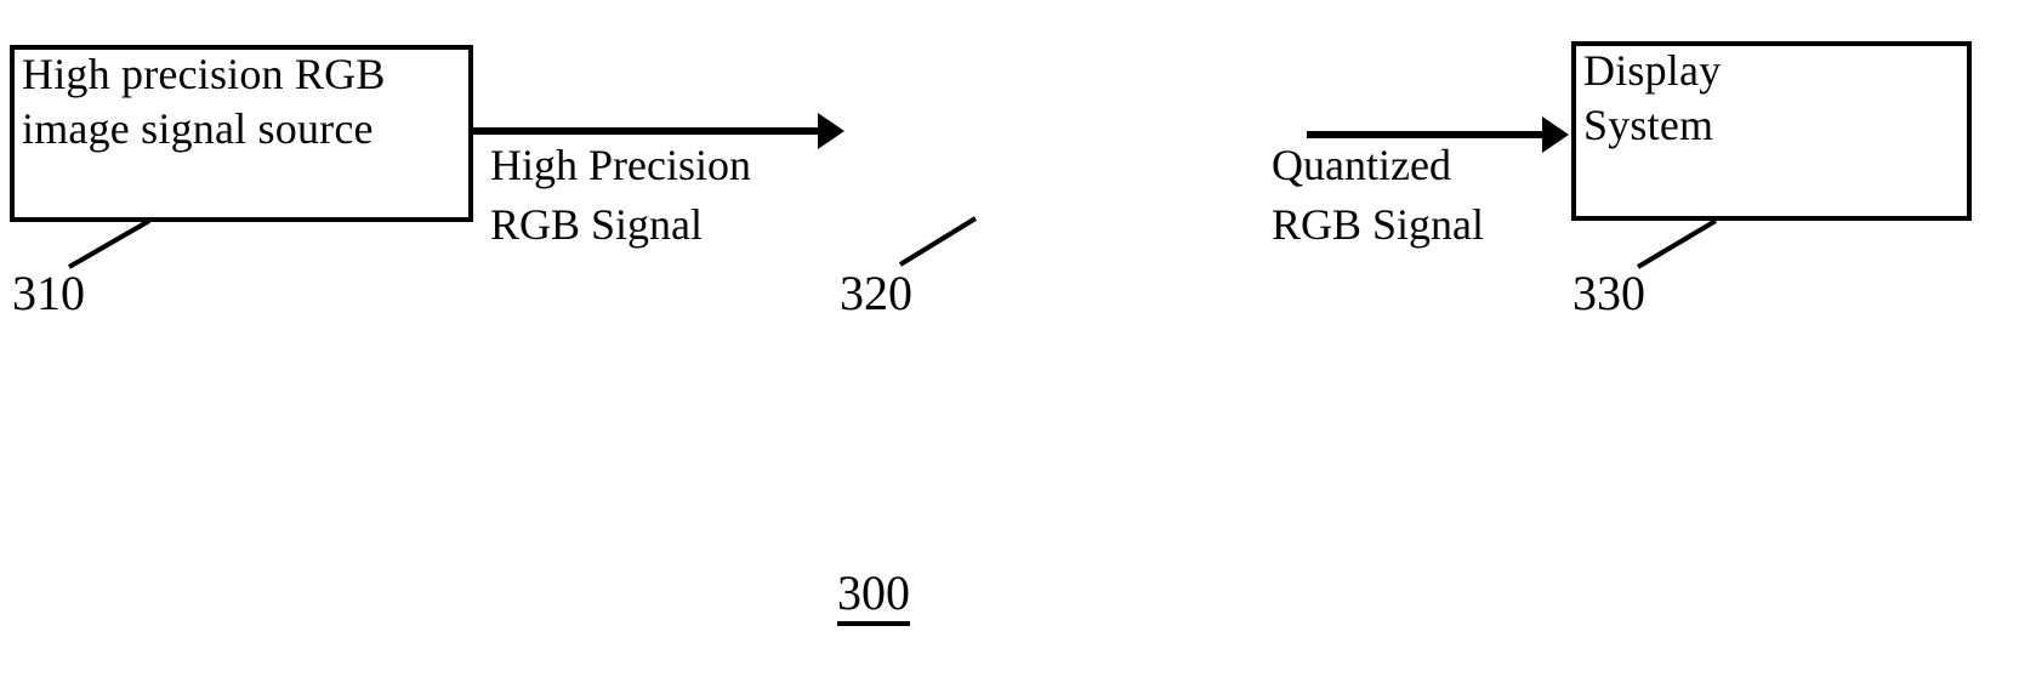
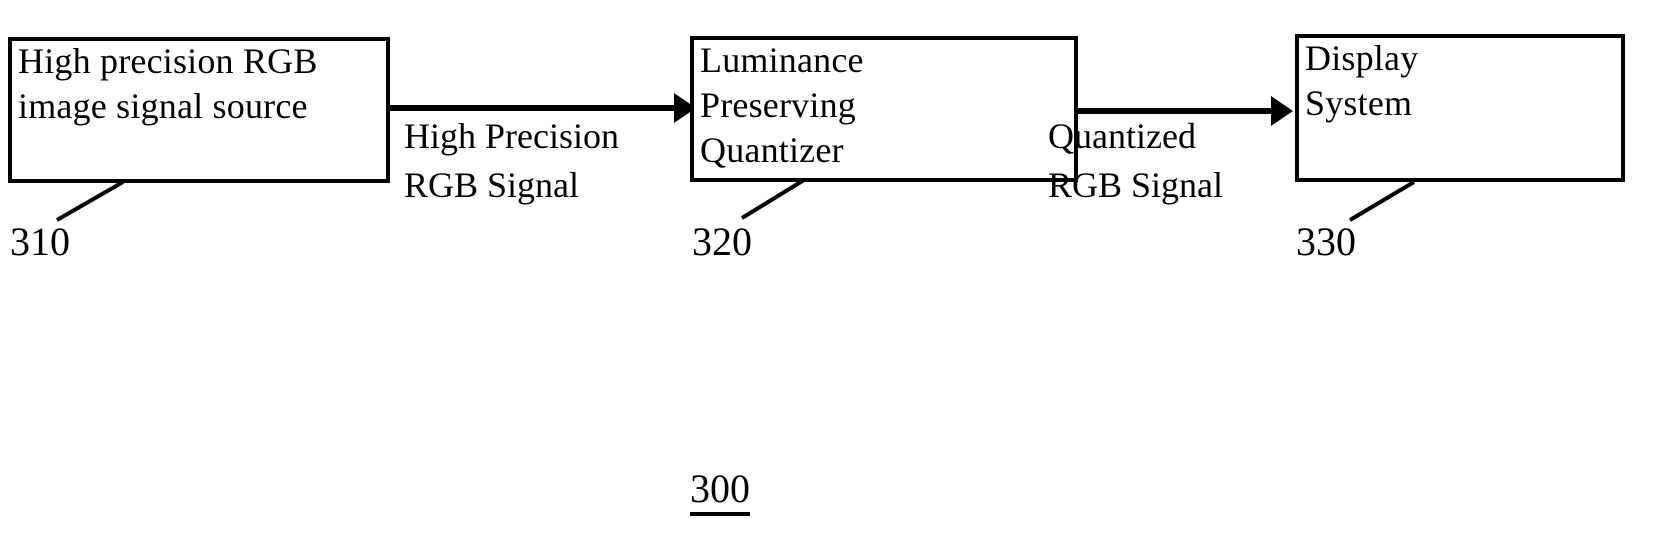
  High precision RGB
  image signal source
  High Precision
  RGB Signal
+ Luminance
+ Preserving
+ Quantizer
  Quantized
  RGB Signal
  Display
  System
  310
  320
  330
  300
